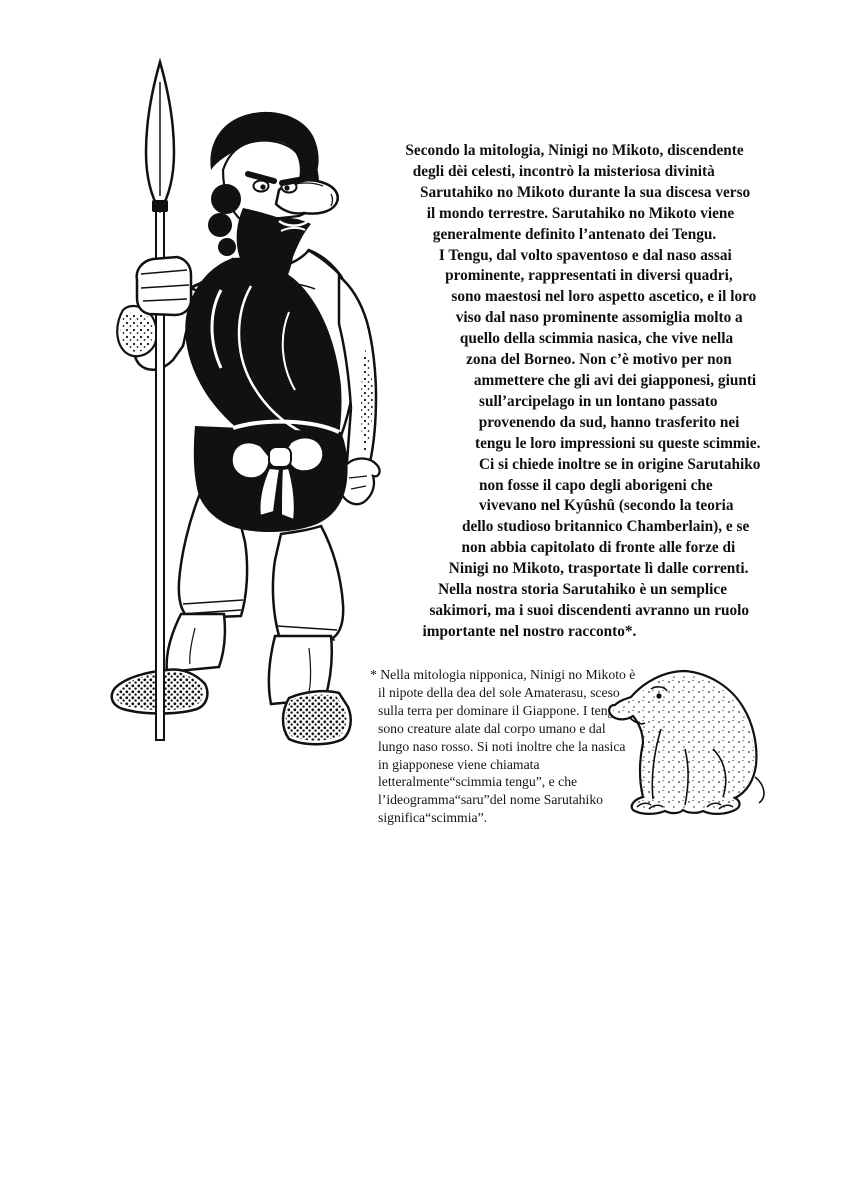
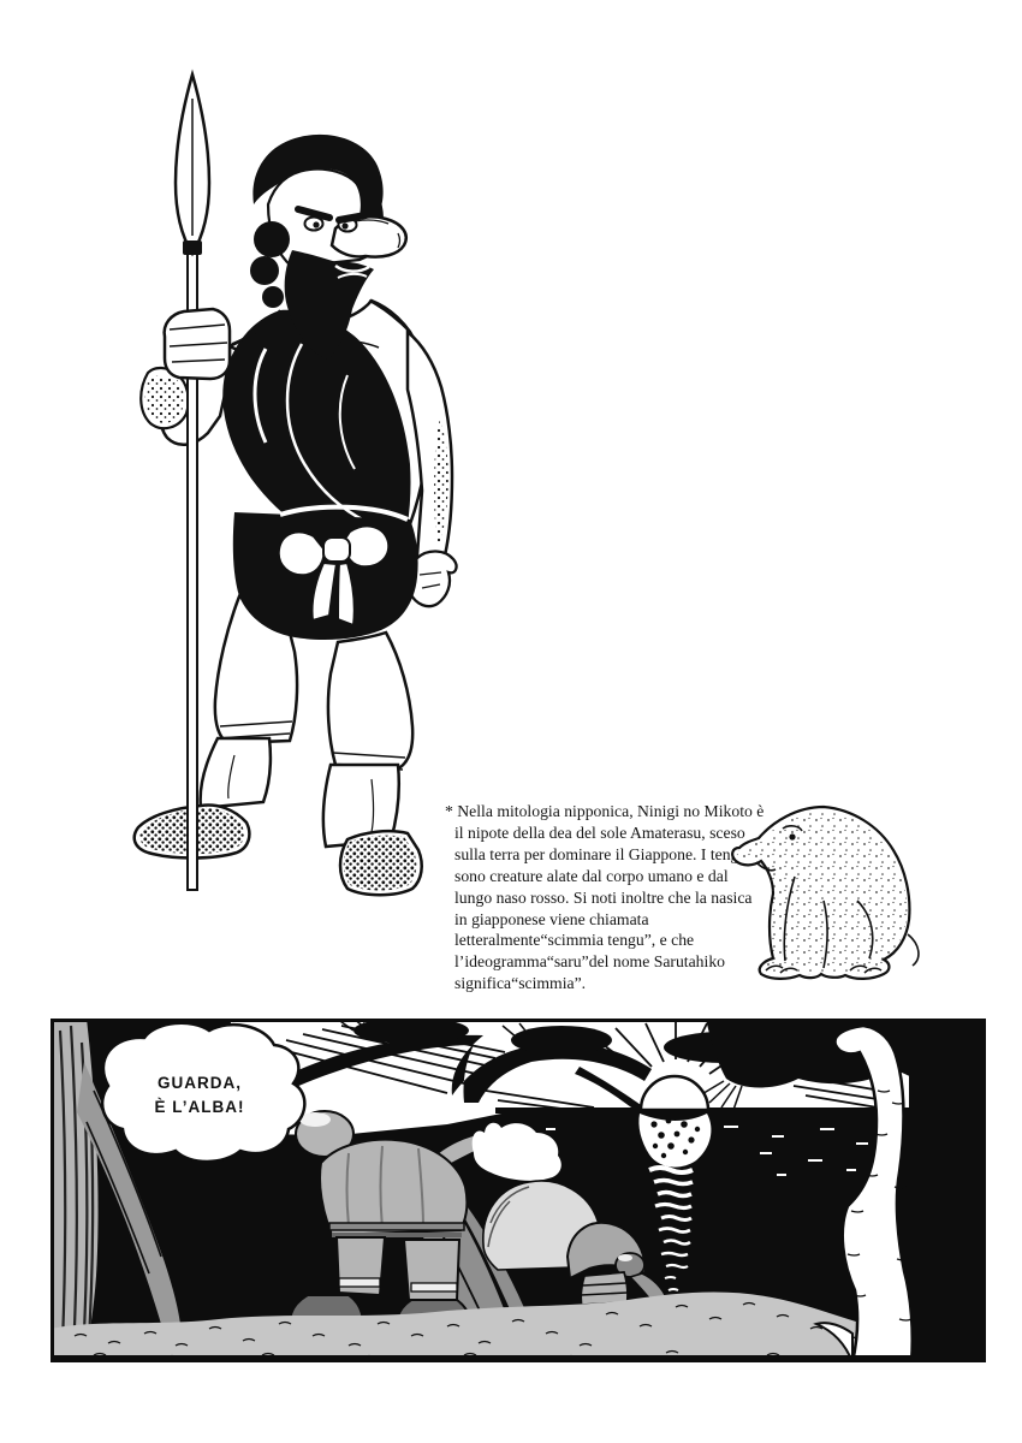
- Secondo la mitologia, Ninigi no Mikoto, discendente degli dèi celesti, incontrò la misteriosa divinità Sarutahiko no Mikoto durante la sua discesa verso il mondo terrestre. Sarutahiko no Mikoto viene generalmente definito l’antenato dei Tengu.
- I Tengu, dal volto spaventoso e dal naso assai prominente, rappresentati in diversi quadri, sono maestosi nel loro aspetto ascetico, e il loro viso dal naso prominente assomiglia molto a quello della scimmia nasica, che vive nella zona del Borneo. Non c’è motivo per non ammettere che gli avi dei giapponesi, giunti sull’arcipelago in un lontano passato provenendo da sud, hanno trasferito nei tengu le loro impressioni su queste scimmie.
- Ci si chiede inoltre se in origine Sarutahiko non fosse il capo degli aborigeni che vivevano nel Kyûshû (secondo la teoria dello studioso britannico Chamberlain), e se non abbia capitolato di fronte alle forze di Ninigi no Mikoto, trasportate lì dalle correnti. Nella nostra storia Sarutahiko è un semplice sakimori, ma i suoi discendenti avranno un ruolo importante nel nostro racconto*.
  * Nella mitologia nipponica, Ninigi no Mikoto è il nipote della dea del sole Amaterasu, sceso sulla terra per dominare il Giappone. I ten sono creature alate dal corpo umano e dal lungo naso rosso. Si noti inoltre che la nasica in giapponese viene chiamata letteralmente“scimmia tengu”, e che l’ideogramma“saru”del nome Sarutahiko significa“scimmia”.
+ GUARDA,
+ È L’ALBA!
